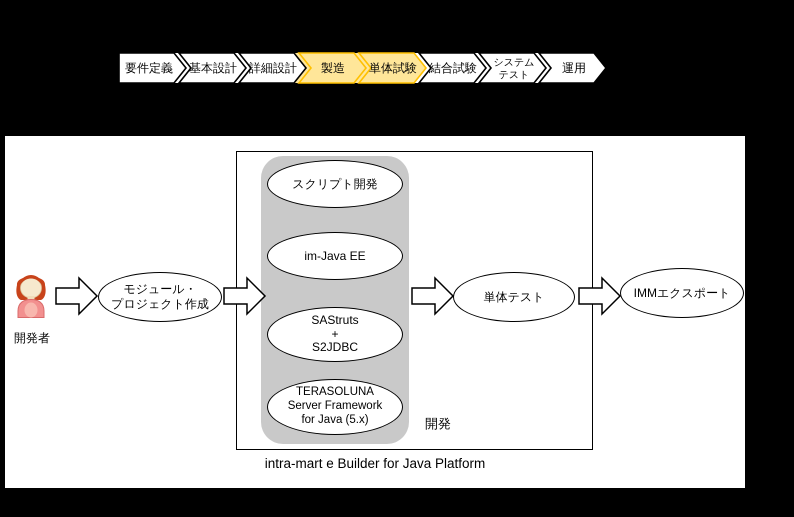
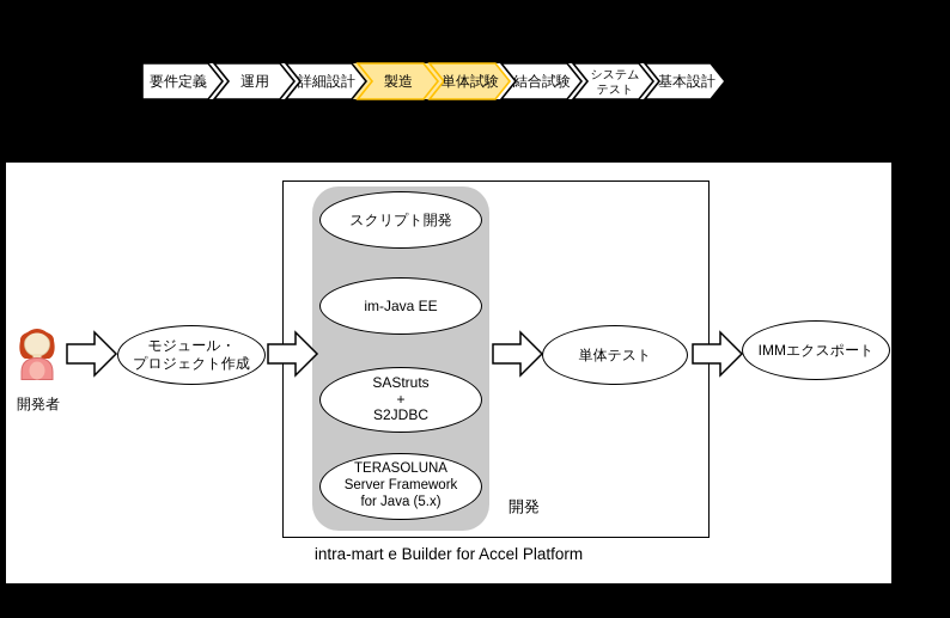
  要件定義
- 基本設計
+ 運用
  詳細設計
  製造
  単体試験
  結合試験
  システム
  テスト
- 運用
+ 基本設計
  開発者
  モジュール・
  プロジェクト作成
  スクリプト開発
  im-Java EE
  SAStruts
  +
  S2JDBC
  TERASOLUNA
  Server Framework
  for Java (5.x)
  単体テスト
  IMMエクスポート
  開発
- intra-mart e Builder for Java Platform
+ intra-mart e Builder for Accel Platform
